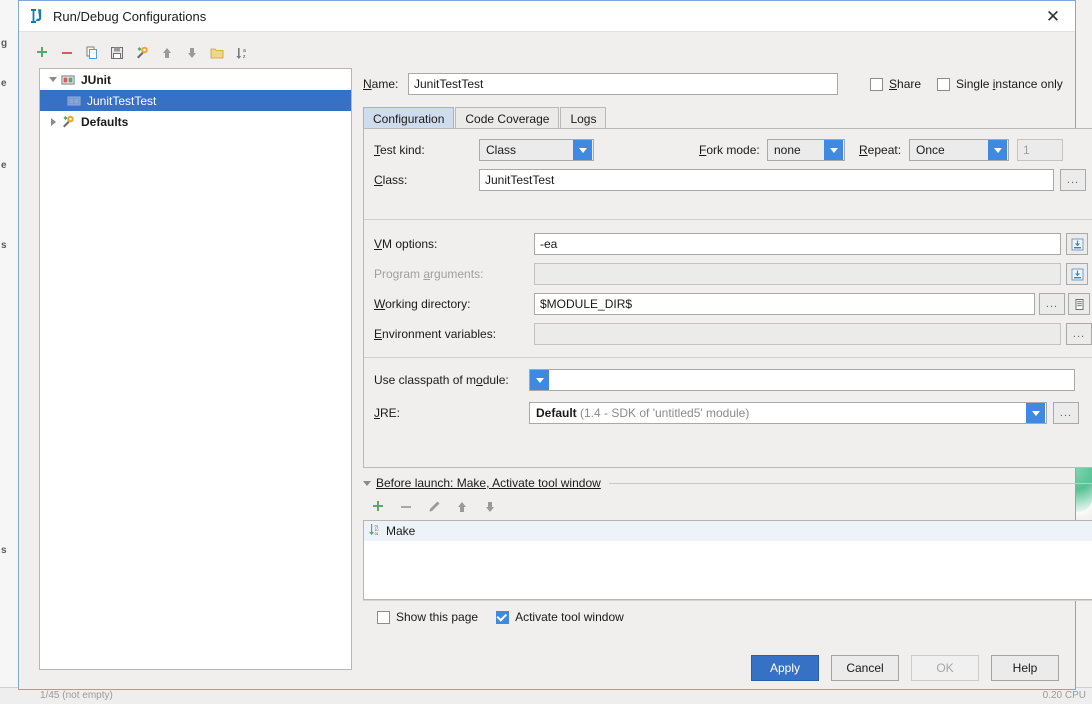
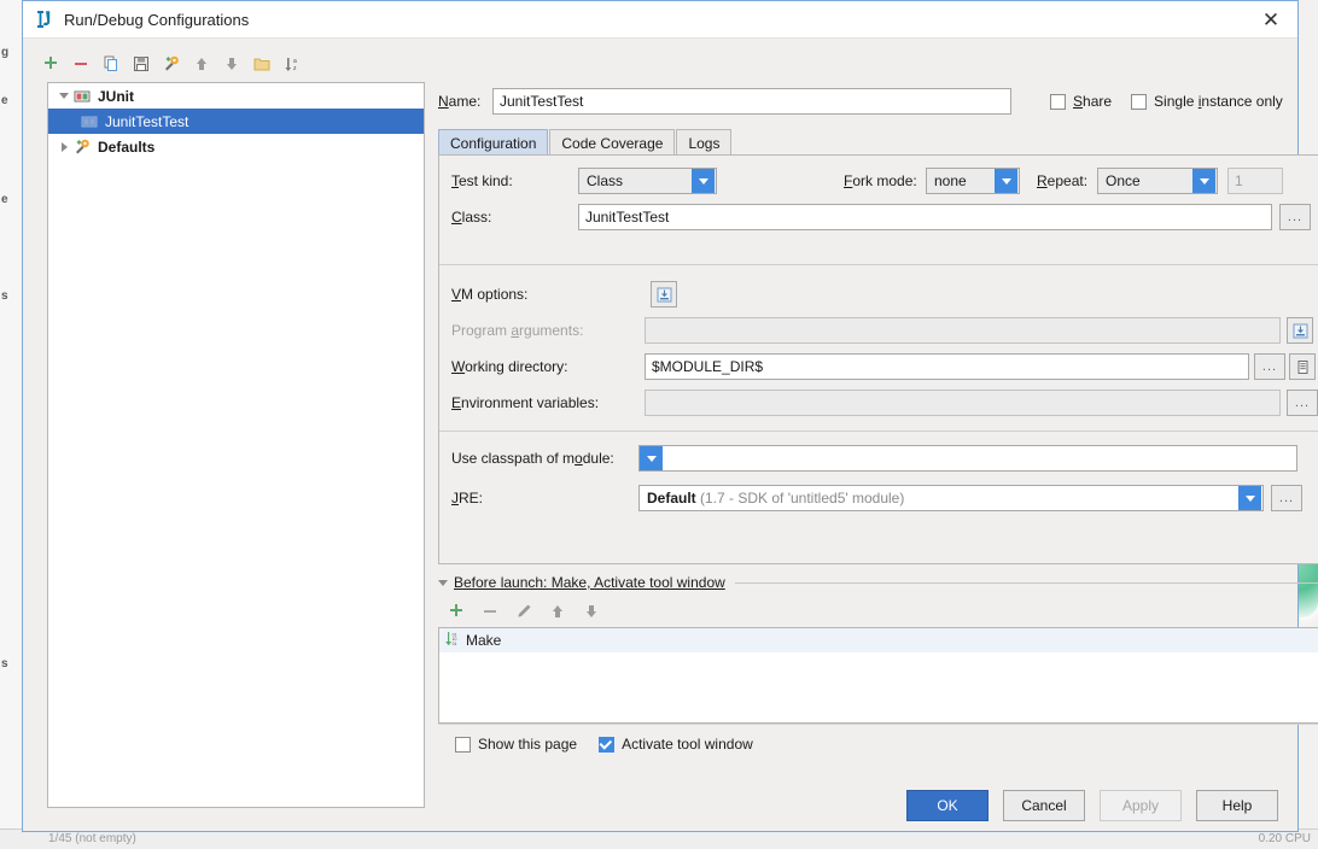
  g
  e
  e
  s
  s
  1/45 (not empty)
  0.20 CPU
  Run/Debug Configurations
  ✕
  JUnit
  JunitTestTest
  Defaults
  Name:
  JunitTestTest
  Share
  Single instance only
  Configuration
  Code Coverage
  Logs
  Test kind:
  Class
  Fork mode:
  none
  Repeat:
  Once
  1
  Class:
  JunitTestTest
  ...
  VM options:
- -ea
  Program arguments:
  Working directory:
  $MODULE_DIR$
  ...
  Environment variables:
  ...
  Use classpath of module:
  JRE:
- Default (1.4 - SDK of 'untitled5' module)
+ Default (1.7 - SDK of 'untitled5' module)
  ...
  Before launch: Make, Activate tool window
  Make
  Show this page
  Activate tool window
- Apply
+ OK
  Cancel
- OK
+ Apply
  Help
